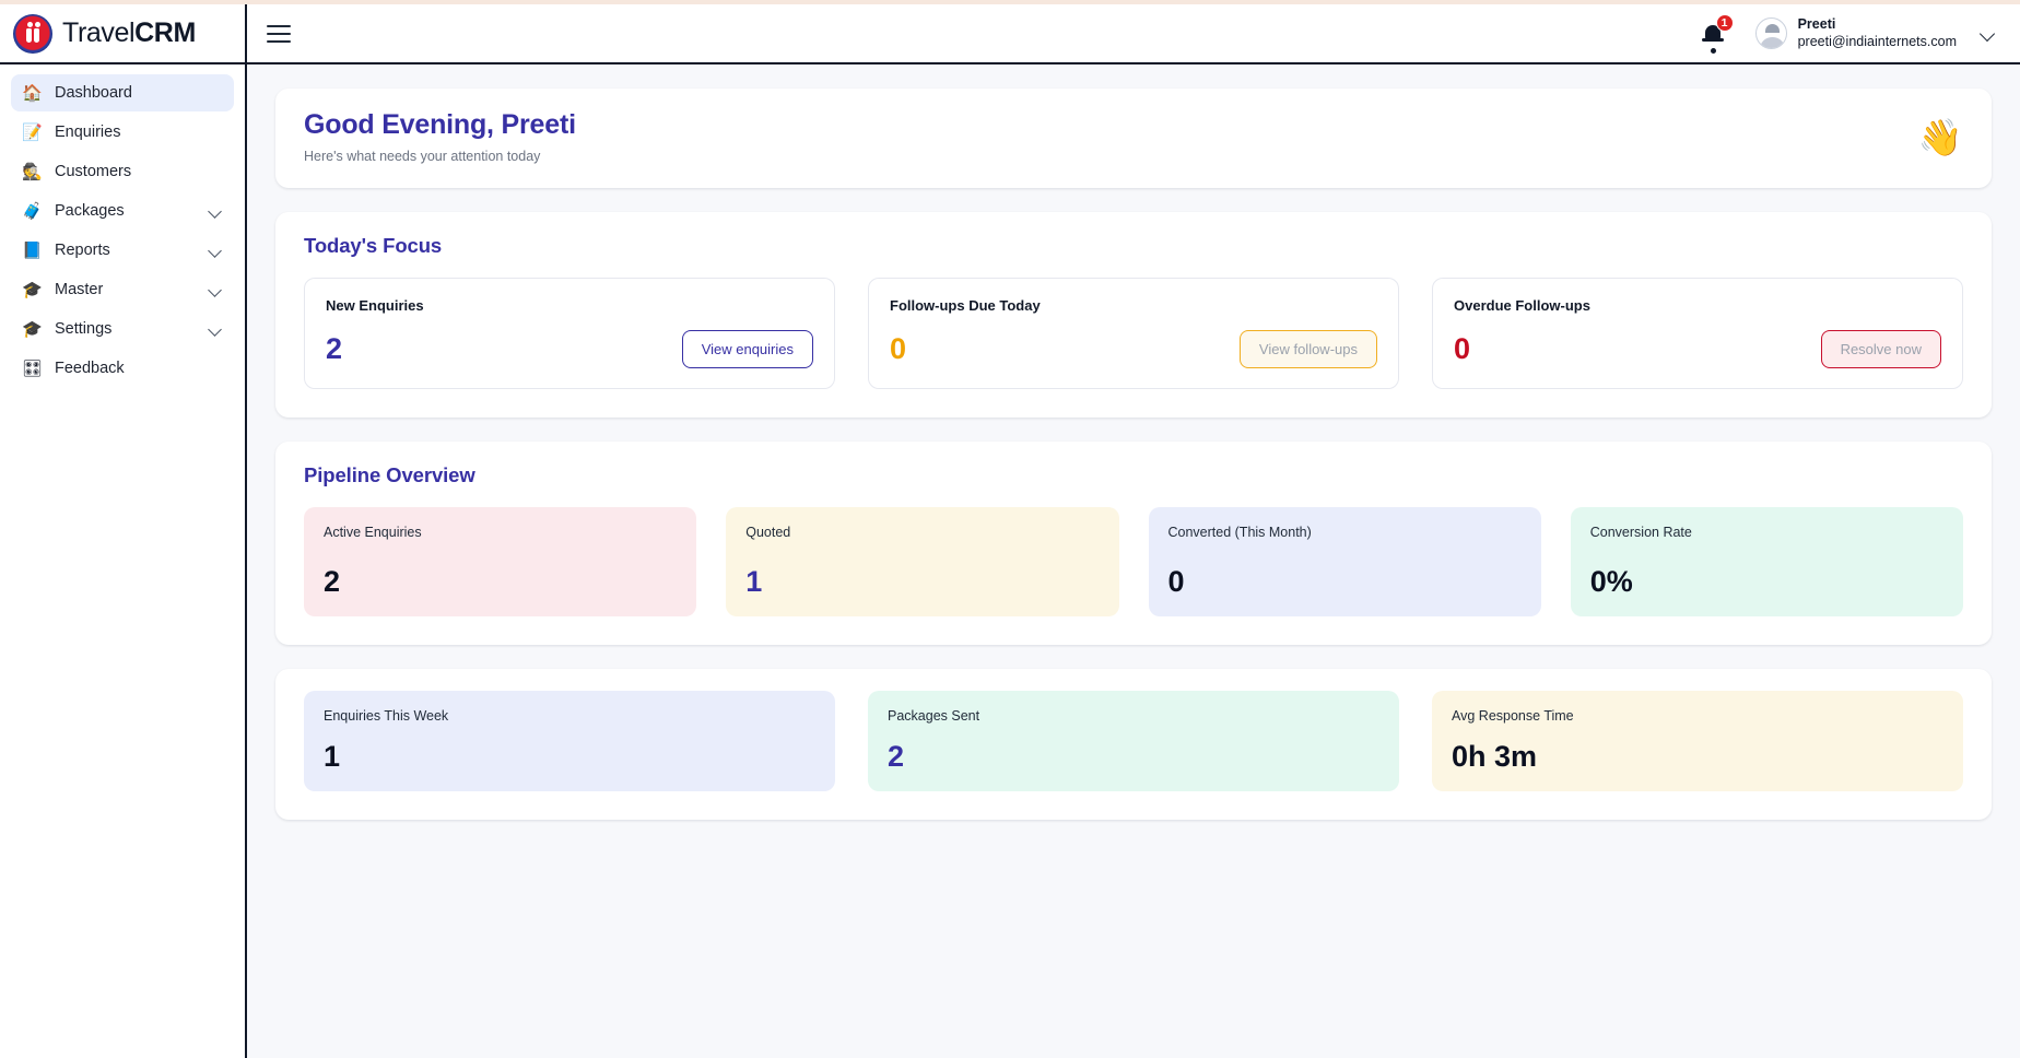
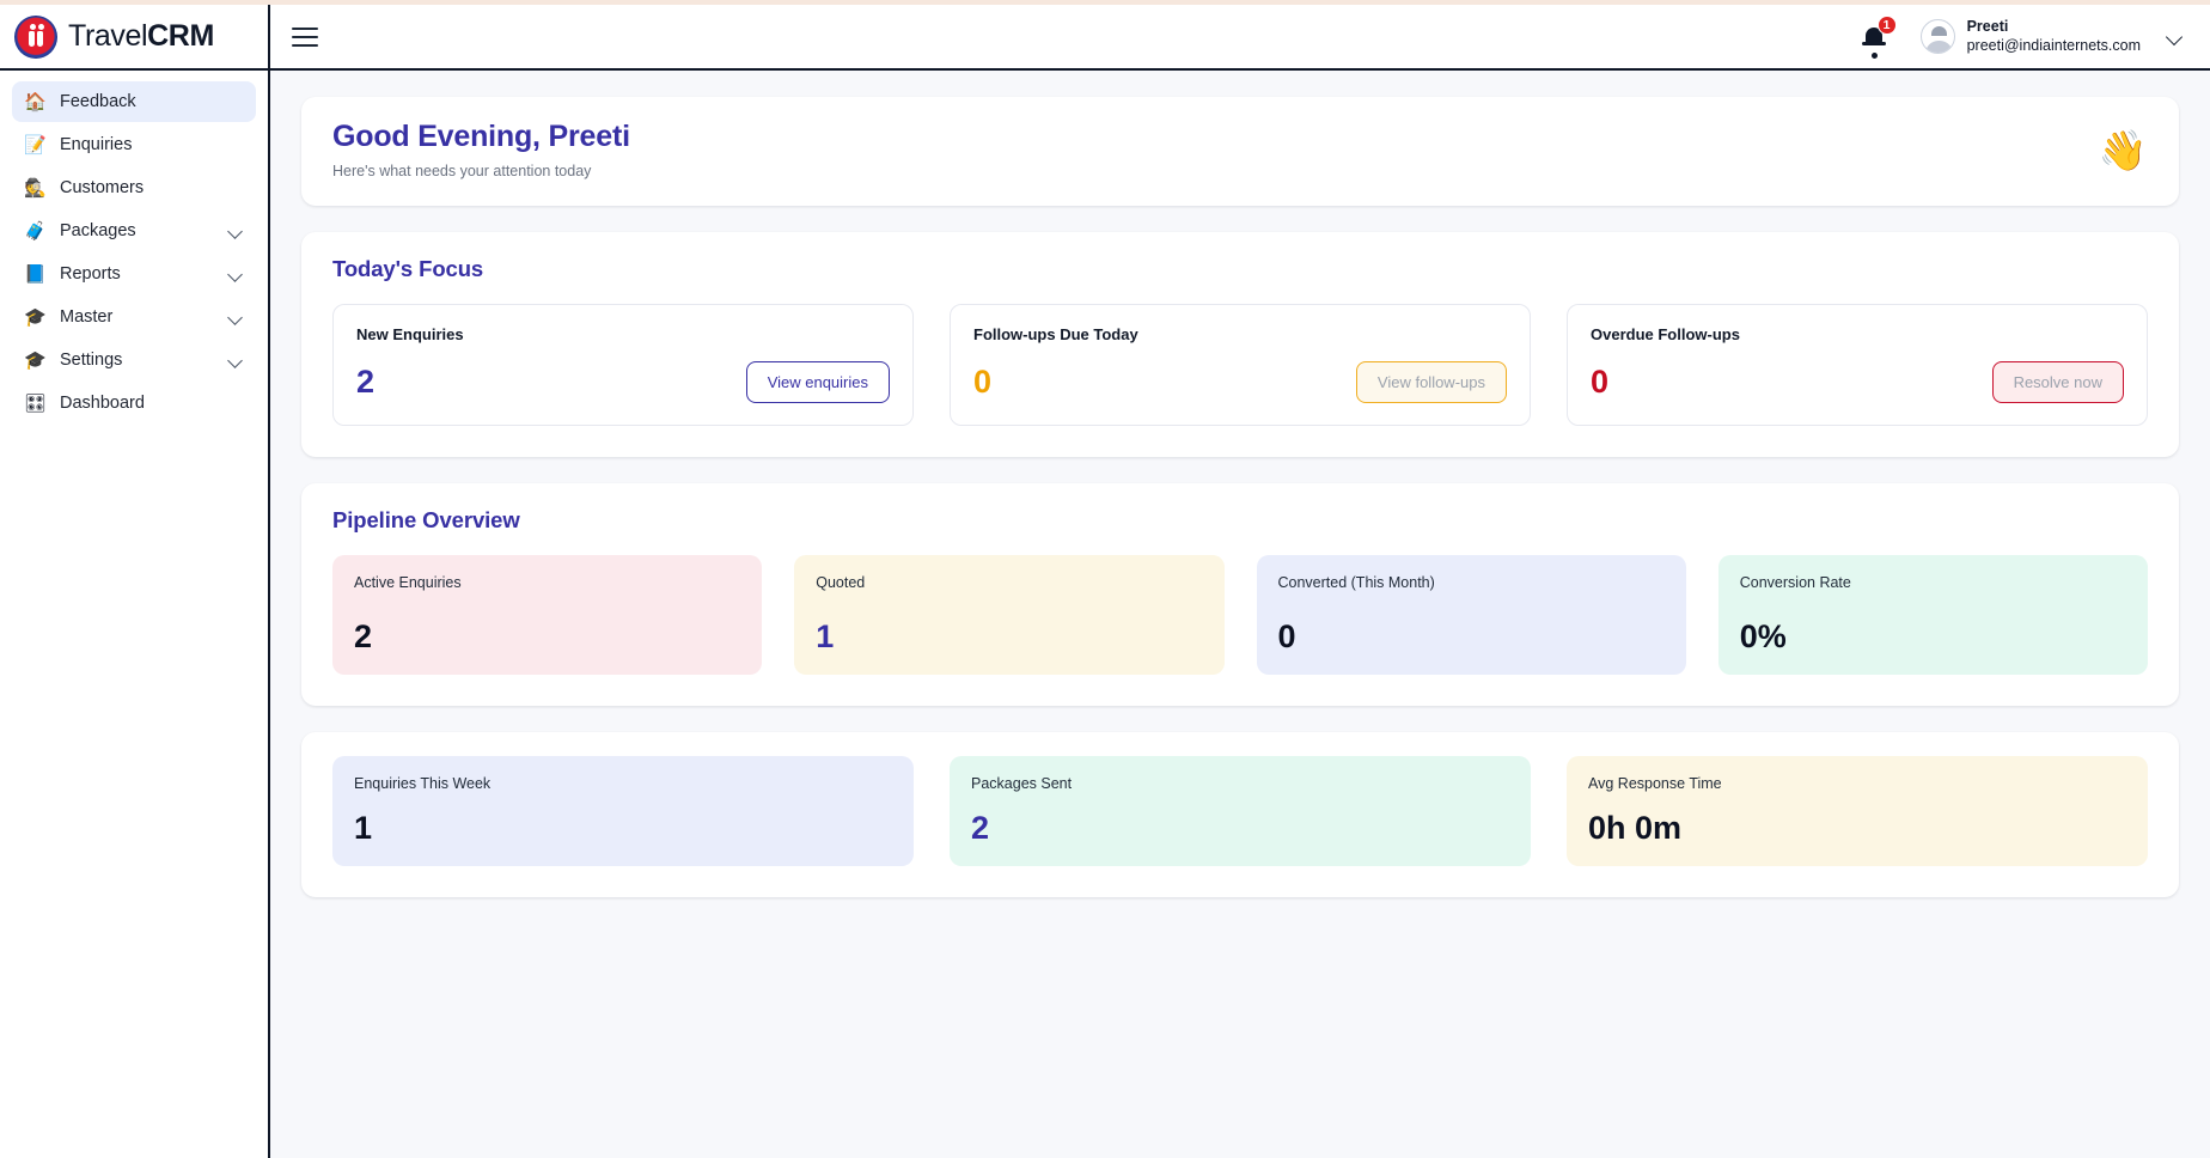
  TravelCRM
  🏠
- Dashboard
+ Feedback
  📝
  Enquiries
  🕵
  Customers
  🧳
  Packages
  📘
  Reports
  🎓
  Master
  🎓
  Settings
  🎛
- Feedback
+ Dashboard
  1
  Preeti
  preeti@indiainternets.com
  Good Evening, Preeti
  Here's what needs your attention today
  👋
  Today's Focus
  New Enquiries
  2
  View enquiries
  Follow-ups Due Today
  0
  View follow-ups
  Overdue Follow-ups
  0
  Resolve now
  Pipeline Overview
  Active Enquiries
  2
  Quoted
  1
  Converted (This Month)
  0
  Conversion Rate
  0%
  Enquiries This Week
  1
  Packages Sent
  2
  Avg Response Time
- 0h 3m
+ 0h 0m
